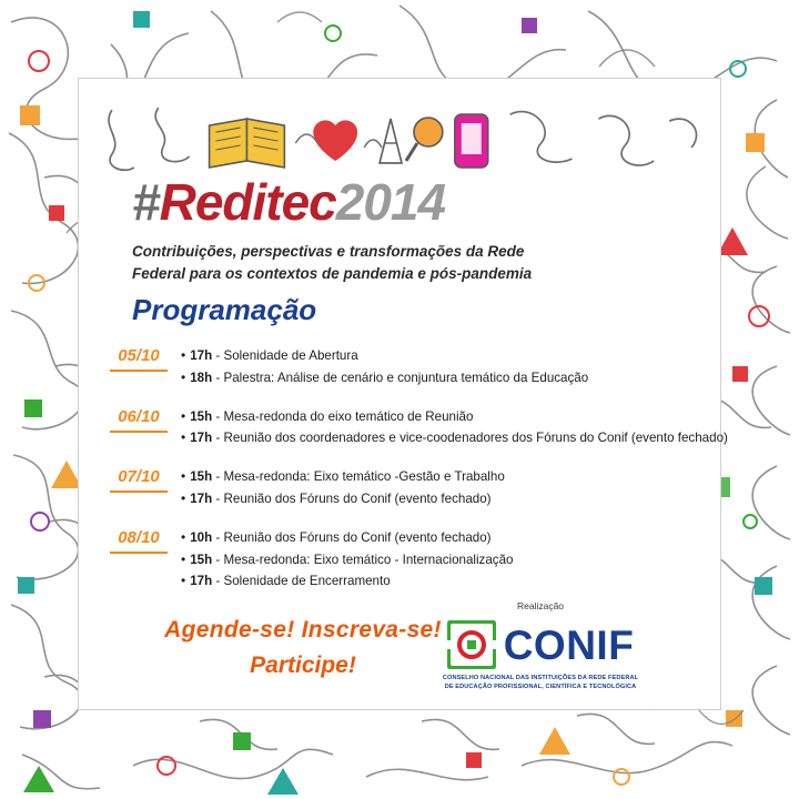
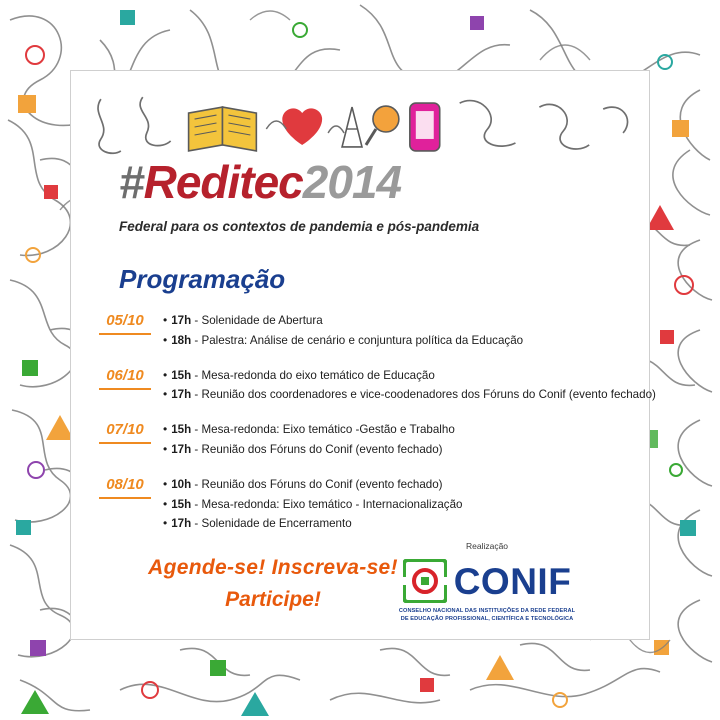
  #Reditec2014
- Contribuições, perspectivas e transformações da Rede
  Federal para os contextos de pandemia e pós-pandemia
  Programação
  05/10
  • 17h - Solenidade de Abertura
- • 18h - Palestra: Análise de cenário e conjuntura temático da Educação
+ • 18h - Palestra: Análise de cenário e conjuntura política da Educação
  06/10
- • 15h - Mesa-redonda do eixo temático de Reunião
+ • 15h - Mesa-redonda do eixo temático de Educação
  • 17h - Reunião dos coordenadores e vice-coodenadores dos Fóruns do Conif (evento fechado)
  07/10
  • 15h - Mesa-redonda: Eixo temático -Gestão e Trabalho
  • 17h - Reunião dos Fóruns do Conif (evento fechado)
  08/10
  • 10h - Reunião dos Fóruns do Conif (evento fechado)
  • 15h - Mesa-redonda: Eixo temático - Internacionalização
  • 17h - Solenidade de Encerramento
  Agende-se! Inscreva-se!
  Participe!
  Realização
  CONIF
